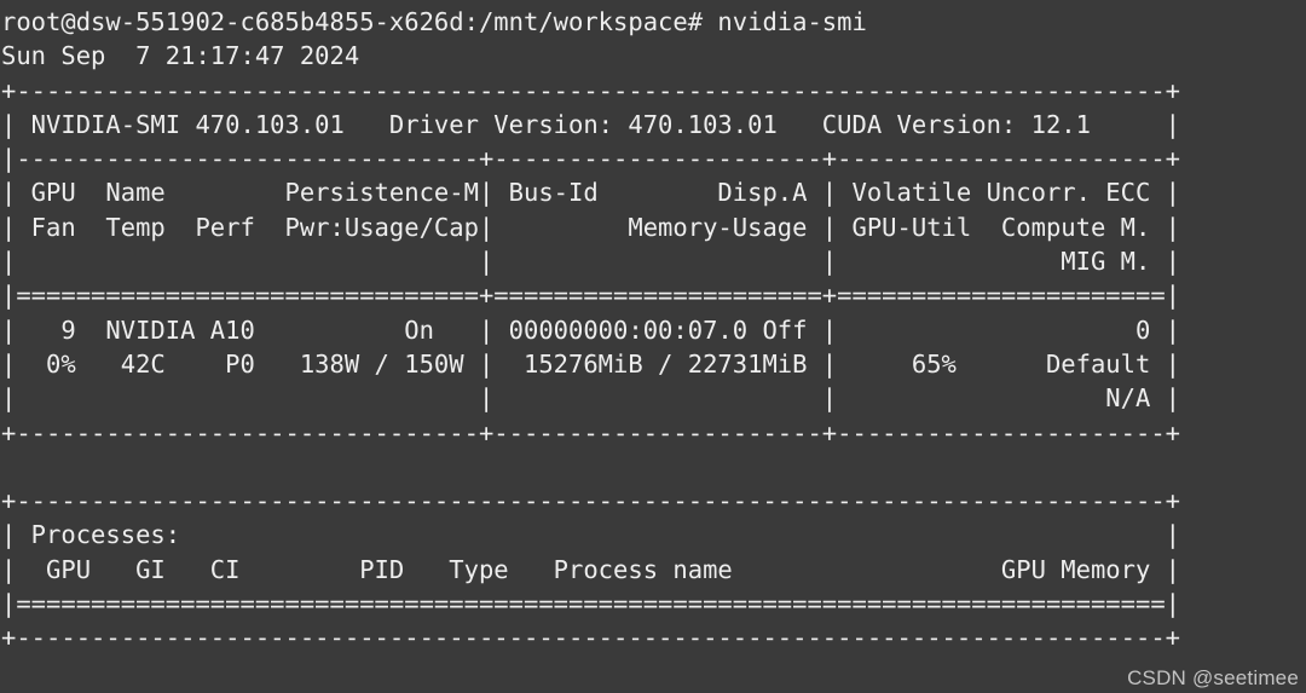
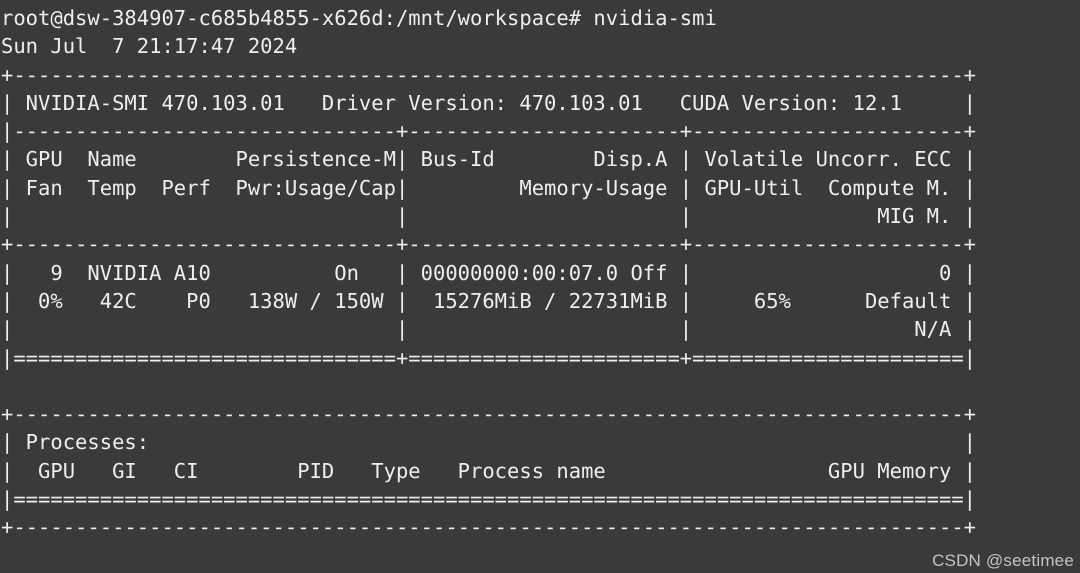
- root@dsw-551902-c685b4855-x626d:/mnt/workspace# nvidia-smi
+ root@dsw-384907-c685b4855-x626d:/mnt/workspace# nvidia-smi
- Sun Sep 7 21:17:47 2024
+ Sun Jul 7 21:17:47 2024
  +-----------------------------------------------------------------------------+
  | NVIDIA-SMI 470.103.01 Driver Version: 470.103.01 CUDA Version: 12.1 |
  |-------------------------------+----------------------+----------------------+
  | GPU Name Persistence-M| Bus-Id Disp.A | Volatile Uncorr. ECC |
  | Fan Temp Perf Pwr:Usage/Cap| Memory-Usage | GPU-Util Compute M. |
  | | | MIG M. |
- |===============================+======================+======================|
+ +-------------------------------+----------------------+----------------------+
  | 9 NVIDIA A10 On | 00000000:00:07.0 Off | 0 |
  | 0% 42C P0 138W / 150W | 15276MiB / 22731MiB | 65% Default |
  | | | N/A |
- +-------------------------------+----------------------+----------------------+
+ |===============================+======================+======================|
  +-----------------------------------------------------------------------------+
  | Processes: |
  | GPU GI CI PID Type Process name GPU Memory |
  |=============================================================================|
  +-----------------------------------------------------------------------------+
  CSDN @seetimee
